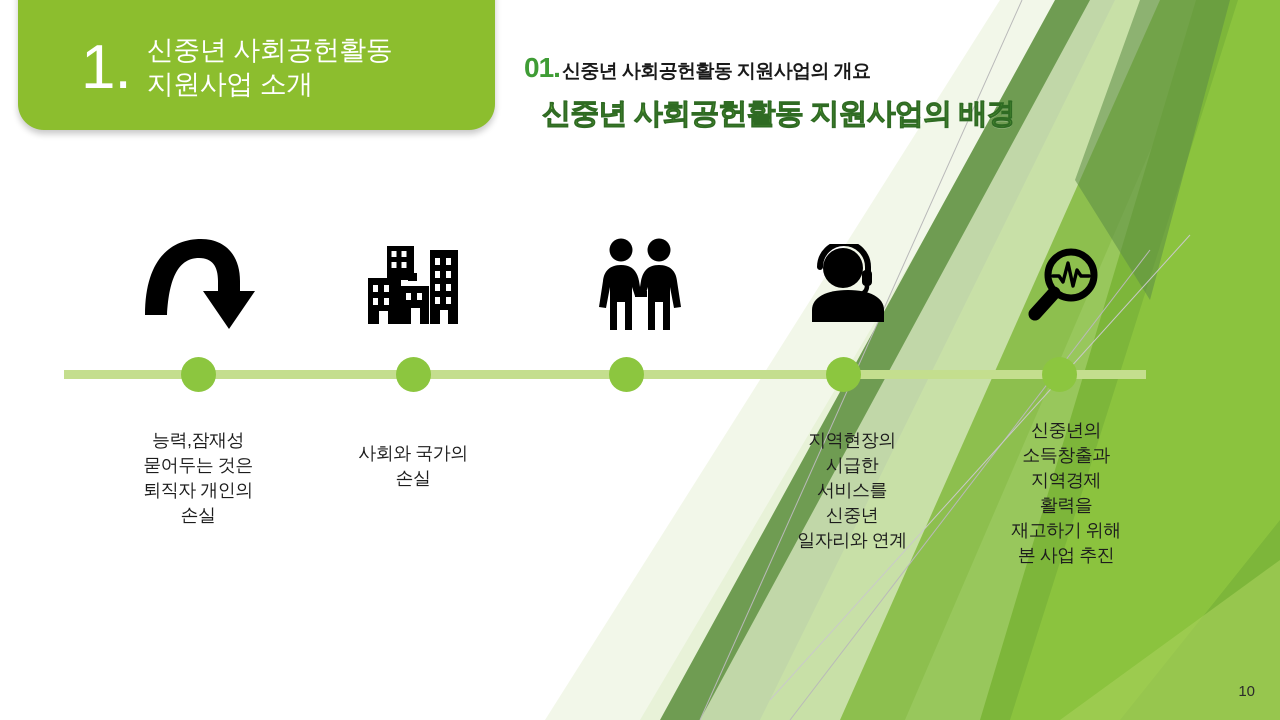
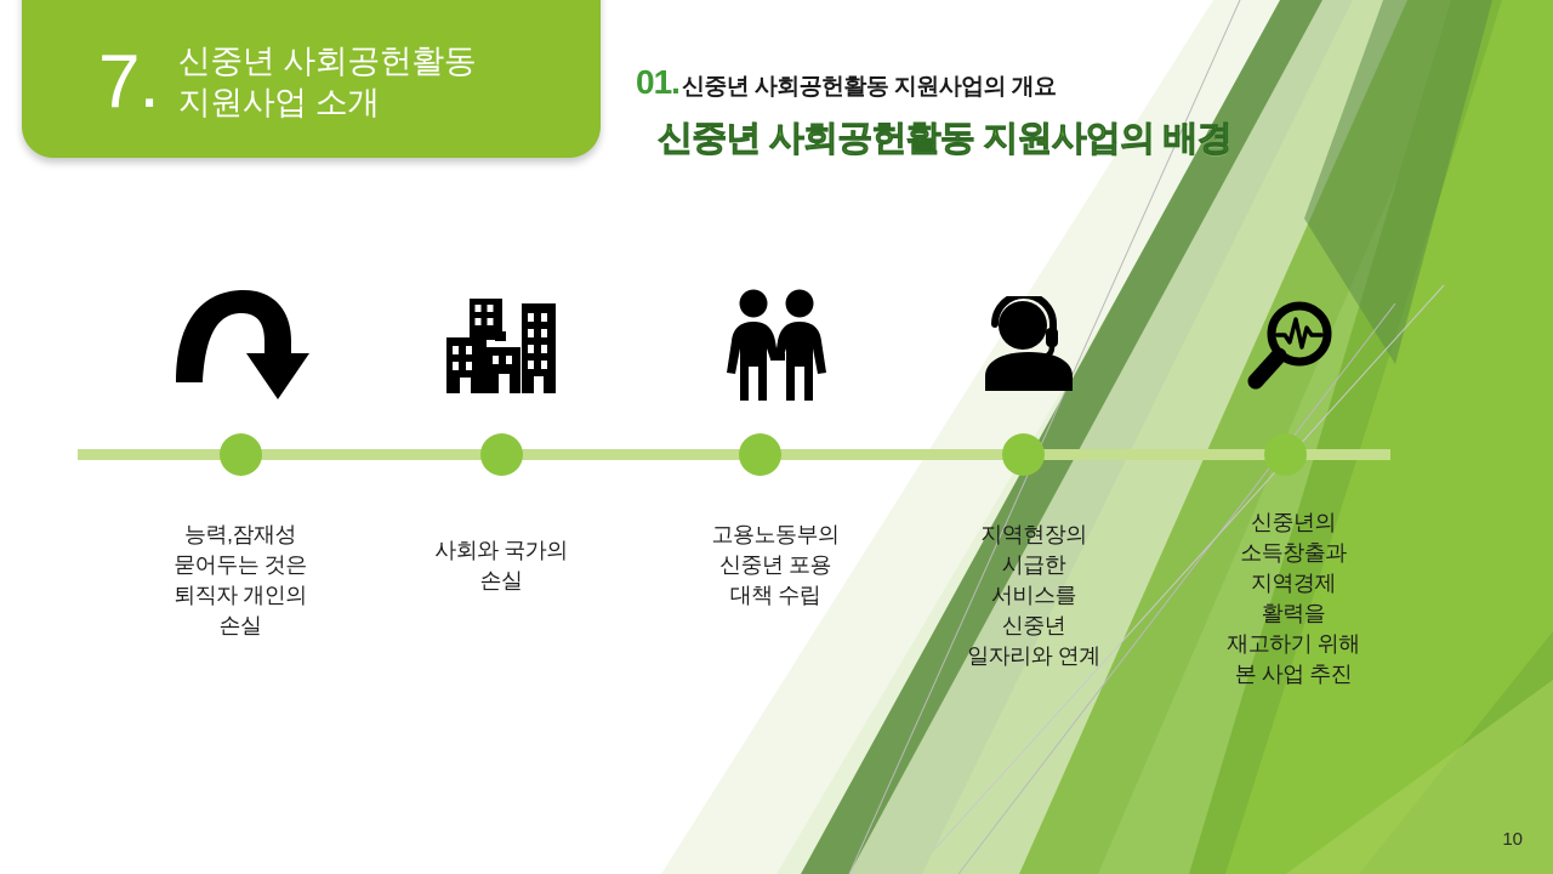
- 1.
+ 7.
  신중년 사회공헌활동
  지원사업 소개
  01.
  신중년 사회공헌활동 지원사업의 개요
  신중년 사회공헌활동 지원사업의 배경
  능력,잠재성
  묻어두는 것은
  퇴직자 개인의
  손실
  사회와 국가의
  손실
+ 고용노동부의
+ 신중년 포용
+ 대책 수립
  지역현장의
  시급한
  서비스를
  신중년
  일자리와 연계
  신중년의
  소득창출과
  지역경제
  활력을
  재고하기 위해
  본 사업 추진
  10
